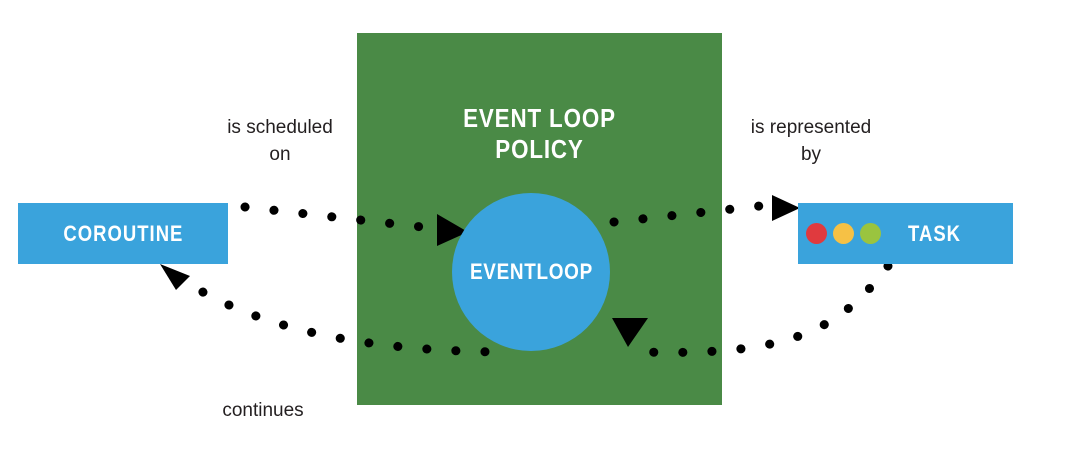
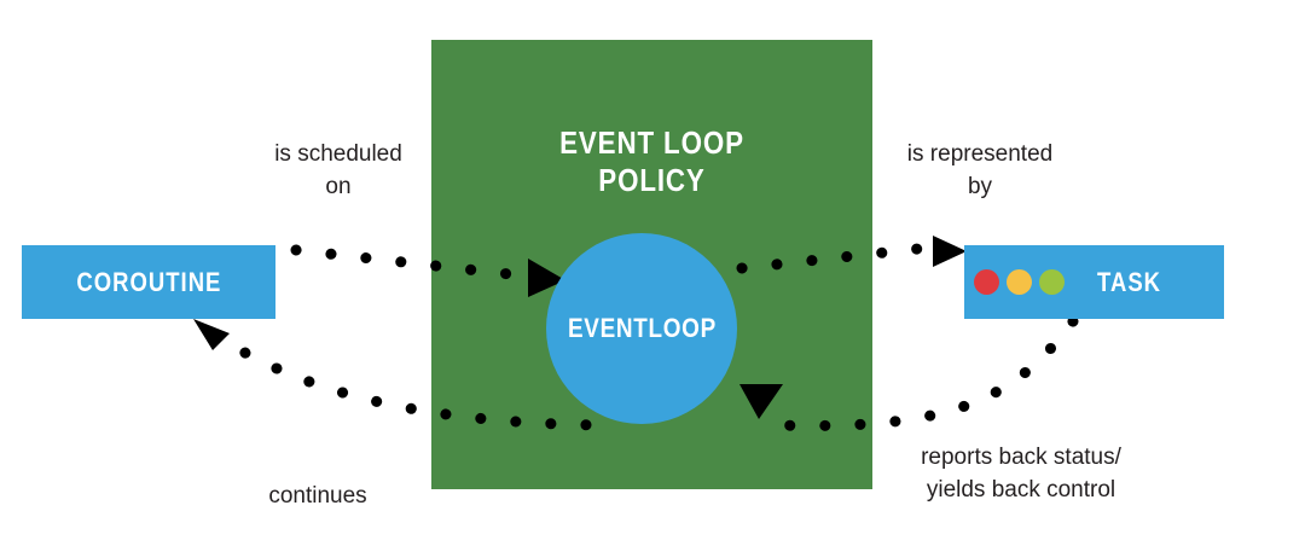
  EVENT LOOP
  POLICY
  EVENTLOOP
  COROUTINE
  TASK
  is scheduled
  on
  is represented
  by
+ reports back status/
+ yields back control
  continues
